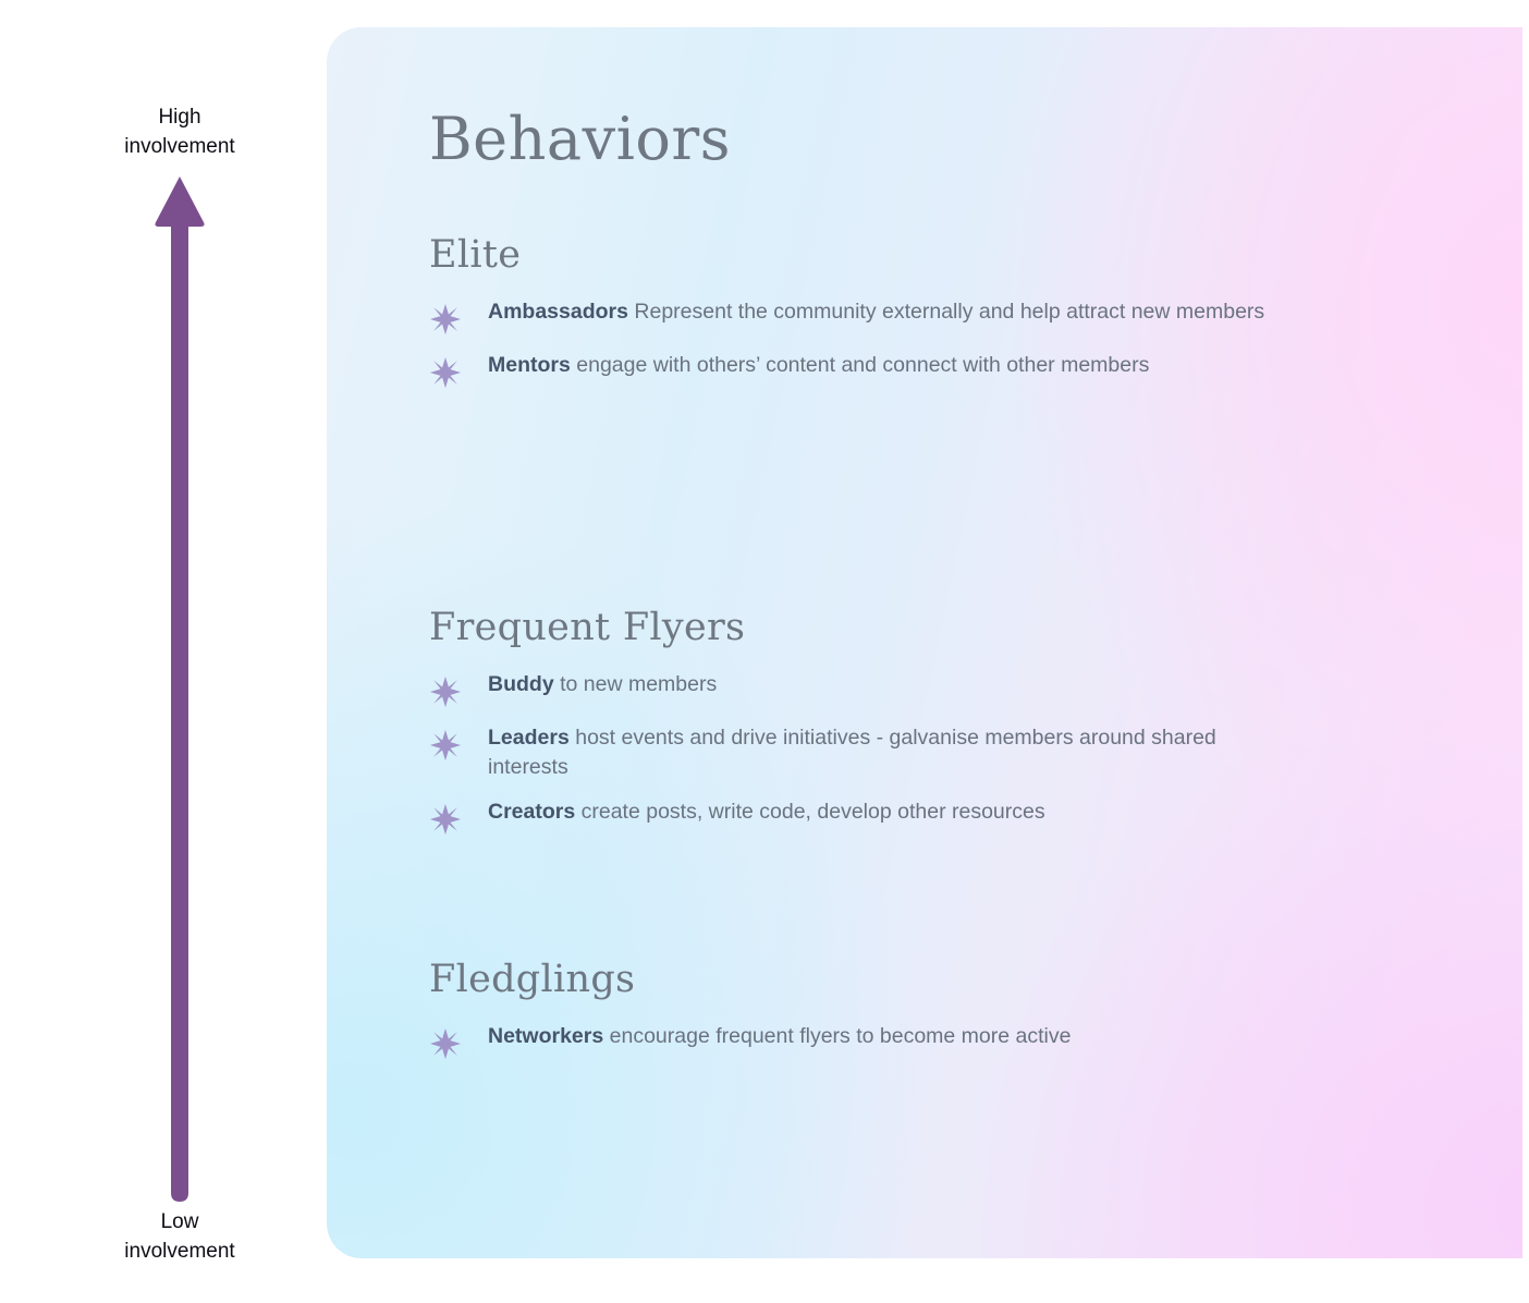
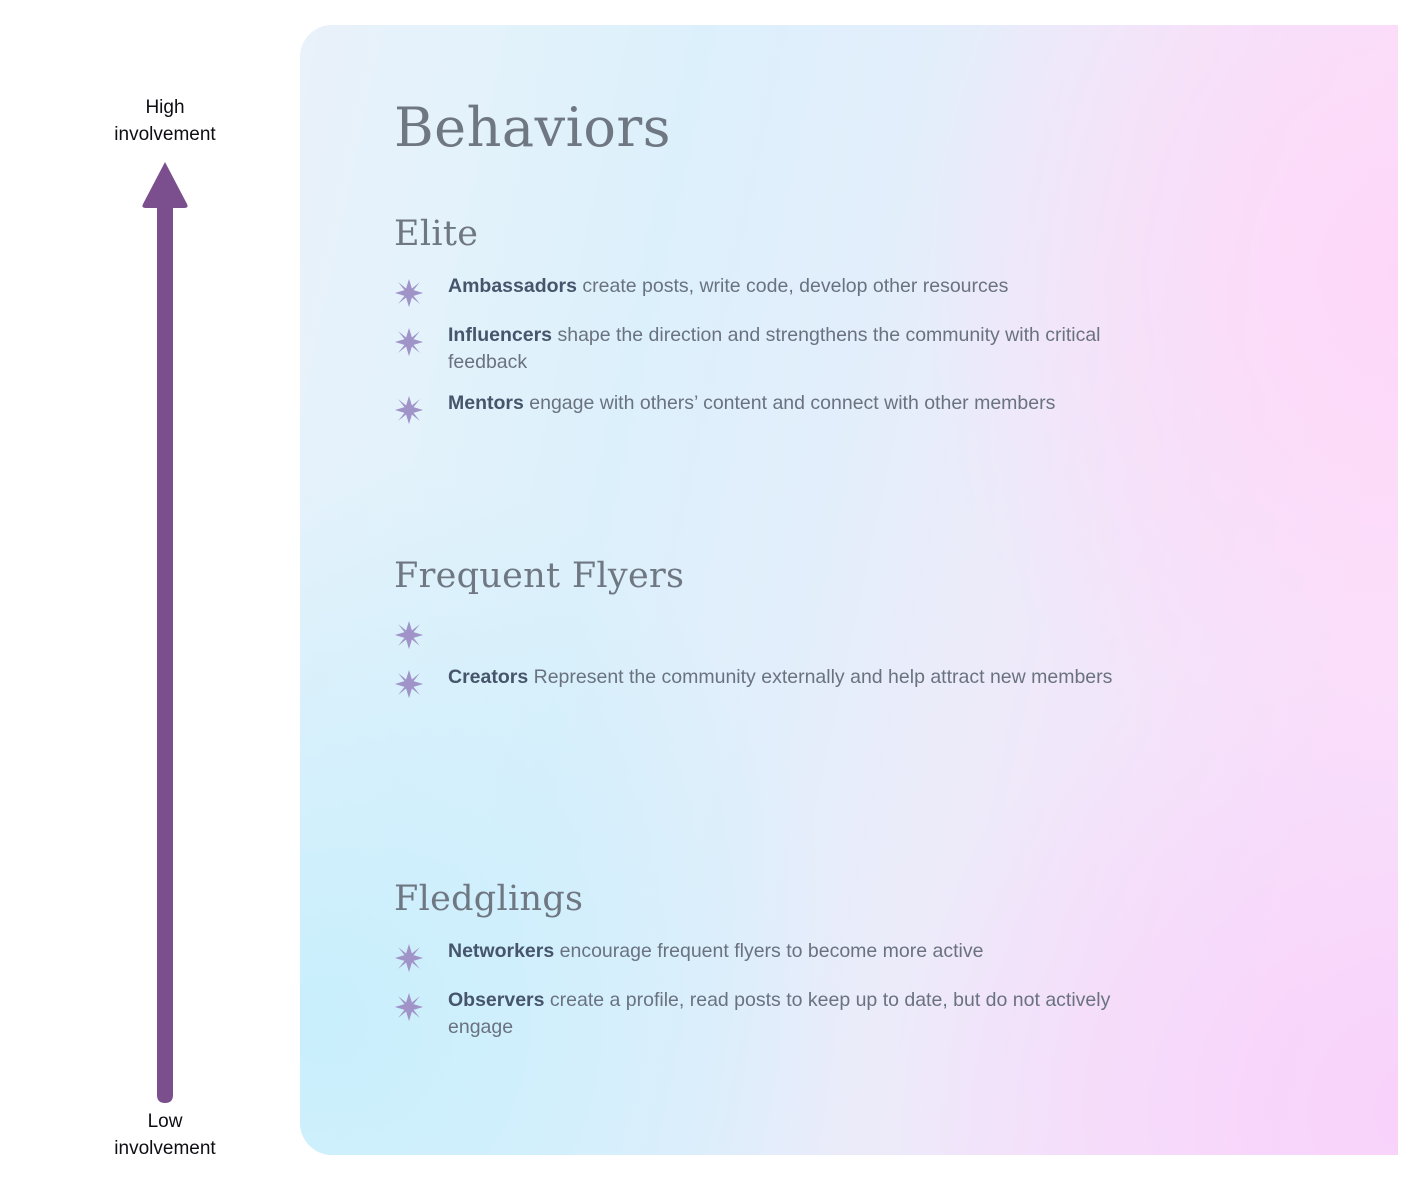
  High
  involvement
  Low
  involvement
  Behaviors
  Elite
- Ambassadors Represent the community externally and help attract new members
+ Ambassadors create posts, write code, develop other resources
+ Influencers shape the direction and strengthens the community with critical feedback
  Mentors engage with others’ content and connect with other members
  Frequent Flyers
- Buddy to new members
- Leaders host events and drive initiatives - galvanise members around shared interests
- Creators create posts, write code, develop other resources
+ Creators Represent the community externally and help attract new members
  Fledglings
  Networkers encourage frequent flyers to become more active
+ Observers create a profile, read posts to keep up to date, but do not actively engage
